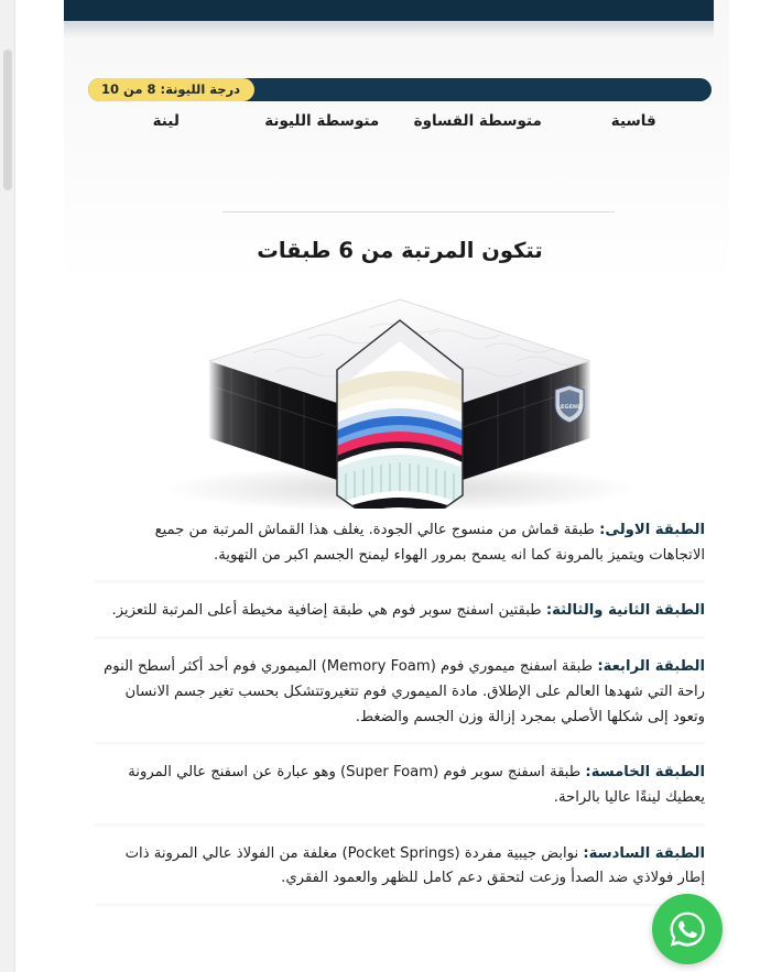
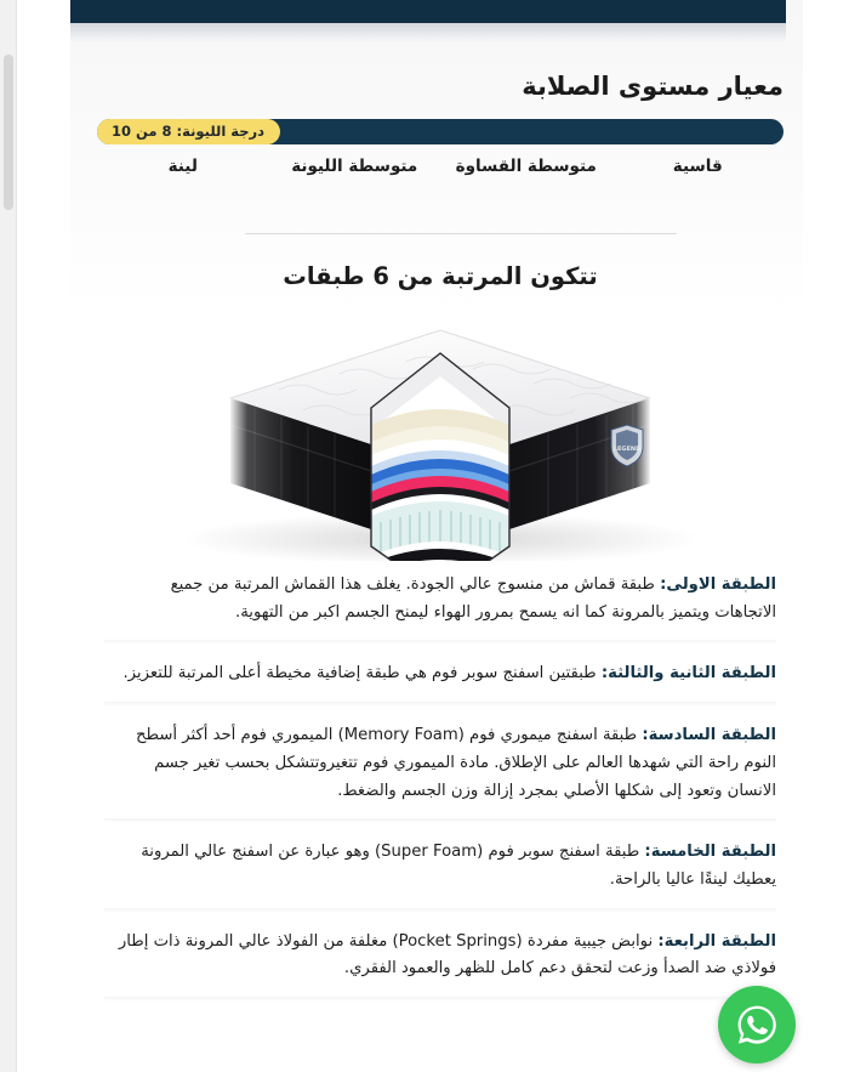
+ معيار مستوى الصلابة
  درجة الليونة: 8 من 10
  قاسية
  متوسطة القساوة
  متوسطة الليونة
  لينة
  تتكون المرتبة من 6 طبقات
  الطبقة الاولى: طبقة قماش من منسوج عالي الجودة. يغلف هذا القماش المرتبة من جميع الاتجاهات ويتميز بالمرونة كما انه يسمح بمرور الهواء ليمنح الجسم اكبر من التهوية.
  الطبقة الثانية والثالثة: طبقتين اسفنج سوبر فوم هي طبقة إضافية مخيطة أعلى المرتبة للتعزيز.
- الطبقة الرابعة: طبقة اسفنج ميموري فوم (Memory Foam) الميموري فوم أحد أكثر أسطح النوم راحة التي شهدها العالم على الإطلاق. مادة الميموري فوم تتغيروتتشكل بحسب تغير جسم الانسان وتعود إلى شكلها الأصلي بمجرد إزالة وزن الجسم والضغط.
+ الطبقة السادسة: طبقة اسفنج ميموري فوم (Memory Foam) الميموري فوم أحد أكثر أسطح النوم راحة التي شهدها العالم على الإطلاق. مادة الميموري فوم تتغيروتتشكل بحسب تغير جسم الانسان وتعود إلى شكلها الأصلي بمجرد إزالة وزن الجسم والضغط.
  الطبقة الخامسة: طبقة اسفنج سوبر فوم (Super Foam) وهو عبارة عن اسفنج عالي المرونة يعطيك لينةًا عاليا بالراحة.
- الطبقة السادسة: نوابض جيبية مفردة (Pocket Springs) مغلفة من الفولاذ عالي المرونة ذات إطار فولاذي ضد الصدأ وزعت لتحقق دعم كامل للظهر والعمود الفقري.
+ الطبقة الرابعة: نوابض جيبية مفردة (Pocket Springs) مغلفة من الفولاذ عالي المرونة ذات إطار فولاذي ضد الصدأ وزعت لتحقق دعم كامل للظهر والعمود الفقري.
